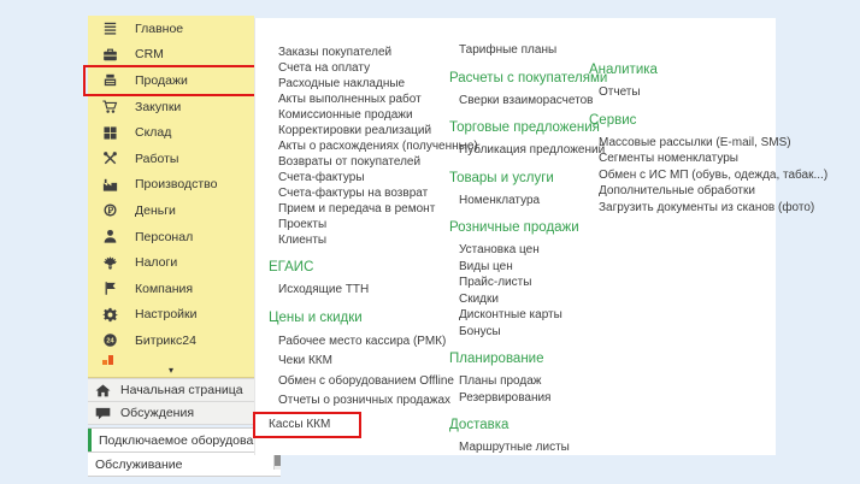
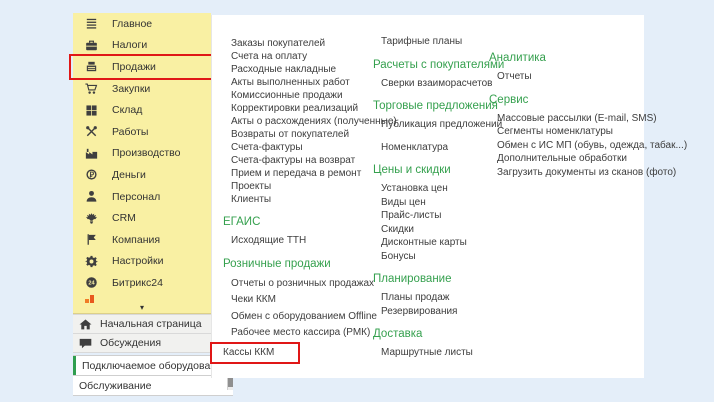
  Главное
- CRM
+ Налоги
  Продажи
  Закупки
  Склад
  Работы
  Производство
  Деньги
  Персонал
- Налоги
+ CRM
  Компания
  Настройки
  Битрикс24
  ▾
  Начальная страница
  Обсуждения
  Подключаемое оборудова
  Обслуживание
  Заказы покупателей
  Счета на оплату
  Расходные накладные
  Акты выполненных работ
  Комиссионные продажи
  Корректировки реализаций
  Акты о расхождениях (полученн
  Возвраты от покупателей
  Счета-фактуры
  Счета-фактуры на возврат
  Прием и передача в ремонт
  Проекты
  Клиенты
  ЕГАИС
  Исходящие ТТН
- Цены и скидки
+ Розничные продажи
- Рабочее место кассира (РМК)
+ Отчеты о розничных продажах
  Чеки ККМ
  Обмен с оборудованием Offline
- Отчеты о розничных продажах
+ Рабочее место кассира (РМК)
  Кассы ККМ
  Тарифные планы
  Расчеты с покупателя
  Сверки взаиморасчетов
  Торговые предложени
  Публикация предложени
- Товары и услуги
  Номенклатура
- Розничные продажи
+ Цены и скидки
  Установка цен
  Виды цен
  Прайс-листы
  Скидки
  Дисконтные карты
  Бонусы
  Планирование
  Планы продаж
  Резервирования
  Доставка
  Маршрутные листы
  Аналитика
  Отчеты
  Сервис
  Массовые рассылки (E-mail, SMS)
  Сегменты номенклатуры
  Обмен с ИС МП (обувь, одежда, табак...)
  Дополнительные обработки
  Загрузить документы из сканов (фото)
